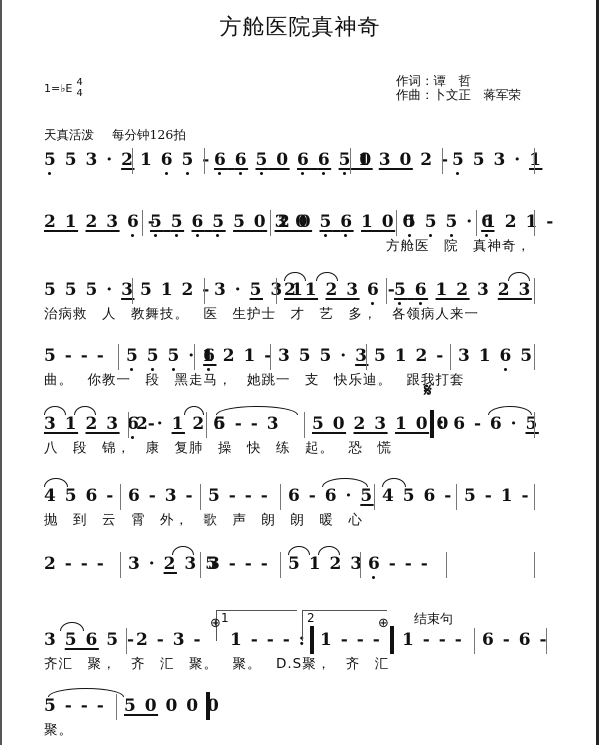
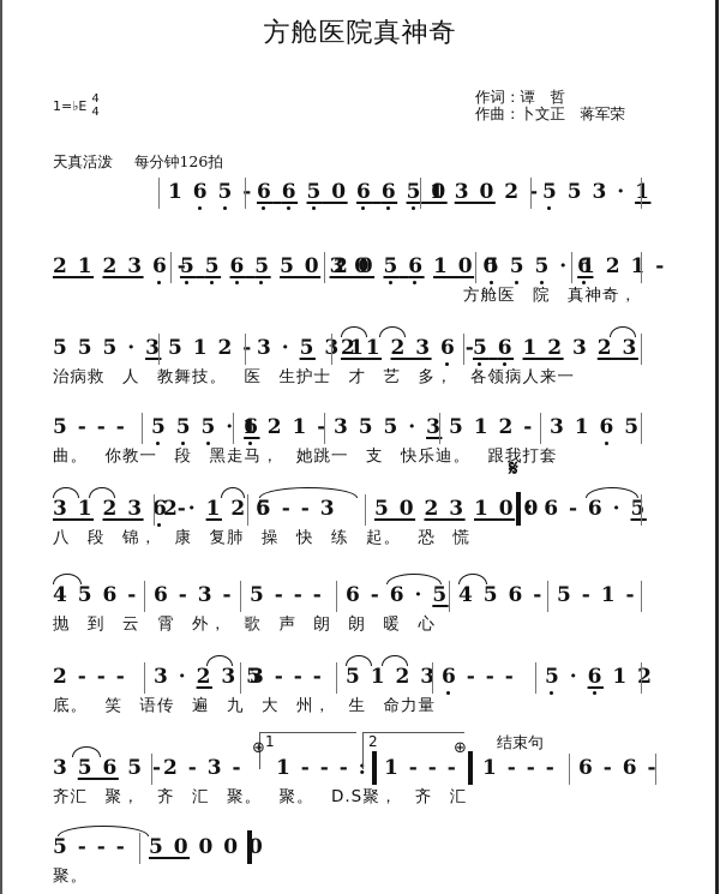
  方舱医院真神奇
  1=♭E
  4
  4
  作词：谭 哲
  作曲：卜文正 蒋军荣
  天真活泼 每分钟126拍
- 5 5 3 · 2
  1 6 5 -
  6 6 5 0 6 6 5
  1 3 0 2 -
  5 5 3 · 1
  2 1 2 3 6
  5 5 6 5 5 0 3 0
  2 0 5 6 1 0
  5 5 5 · 6
  1 2 1 -
  方舱医 院 真神奇，
  5 5 5 · 3
  5 1 2 -
  3 · 5 3 1
  2 1 2 3 6 -
  5 6 1 2 3 2 3
  治病救 人 教舞技。 医 生护士 才 艺 多， 各领病人来一
  5 - - -
  5 5 5 · 6
  1 2 1 -
  3 5 5 · 3
  5 1 2 -
  3 1 6 5
  曲。 你教一 段 黑走马， 她跳一 支 快乐迪。 跟我打套
  𝄋
  3 1 2 3 6 -
  2 · 1 2 6
  5 - - 3
  5 0 2 3 1 0 0
  : 6 - 6 · 5
  八 段 锦， 康 复肺 操 快 练 起。 恐 慌
  4 5 6 -
  6 - 3 -
  5 - - -
  6 - 6 · 5
  4 5 6 -
  5 - 1 -
  抛 到 云 霄 外， 歌 声 朗 朗 暖 心
  2 - - -
  3 · 2 3 5
  3 - - -
  5 1 2 3
  6 - - -
+ 5 · 6 1 2
+ 底。 笑 语传 遍 九 大 州， 生 命力量
  3 5 6 5 -
  2 - 3 -
  1
  ⊕
  1 - - - :
  2
  1 - - -
  ⊕
  结束句
  1 - - -
  6 - 6 -
  齐汇 聚， 齐 汇 聚。 聚。 D.S聚， 齐 汇
  5 - - -
  5 0 0 0 0
  聚。
